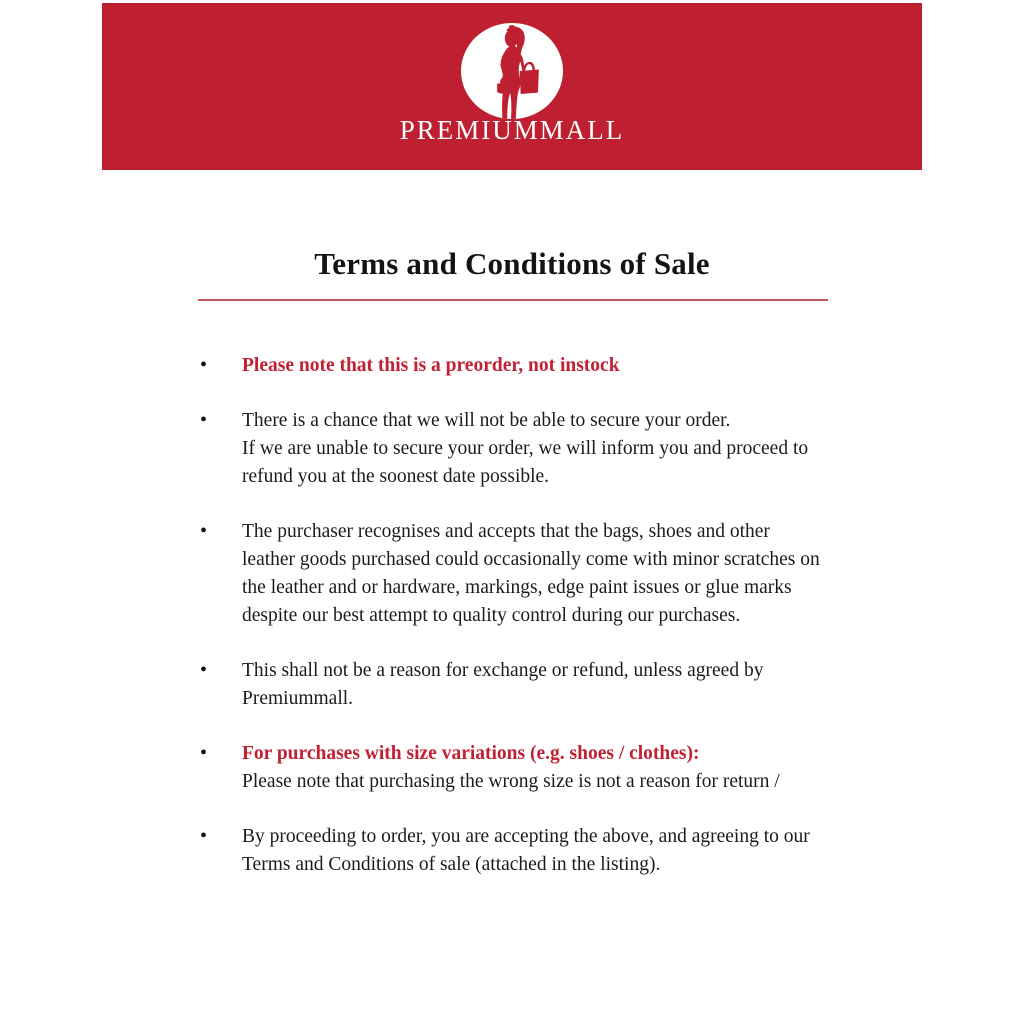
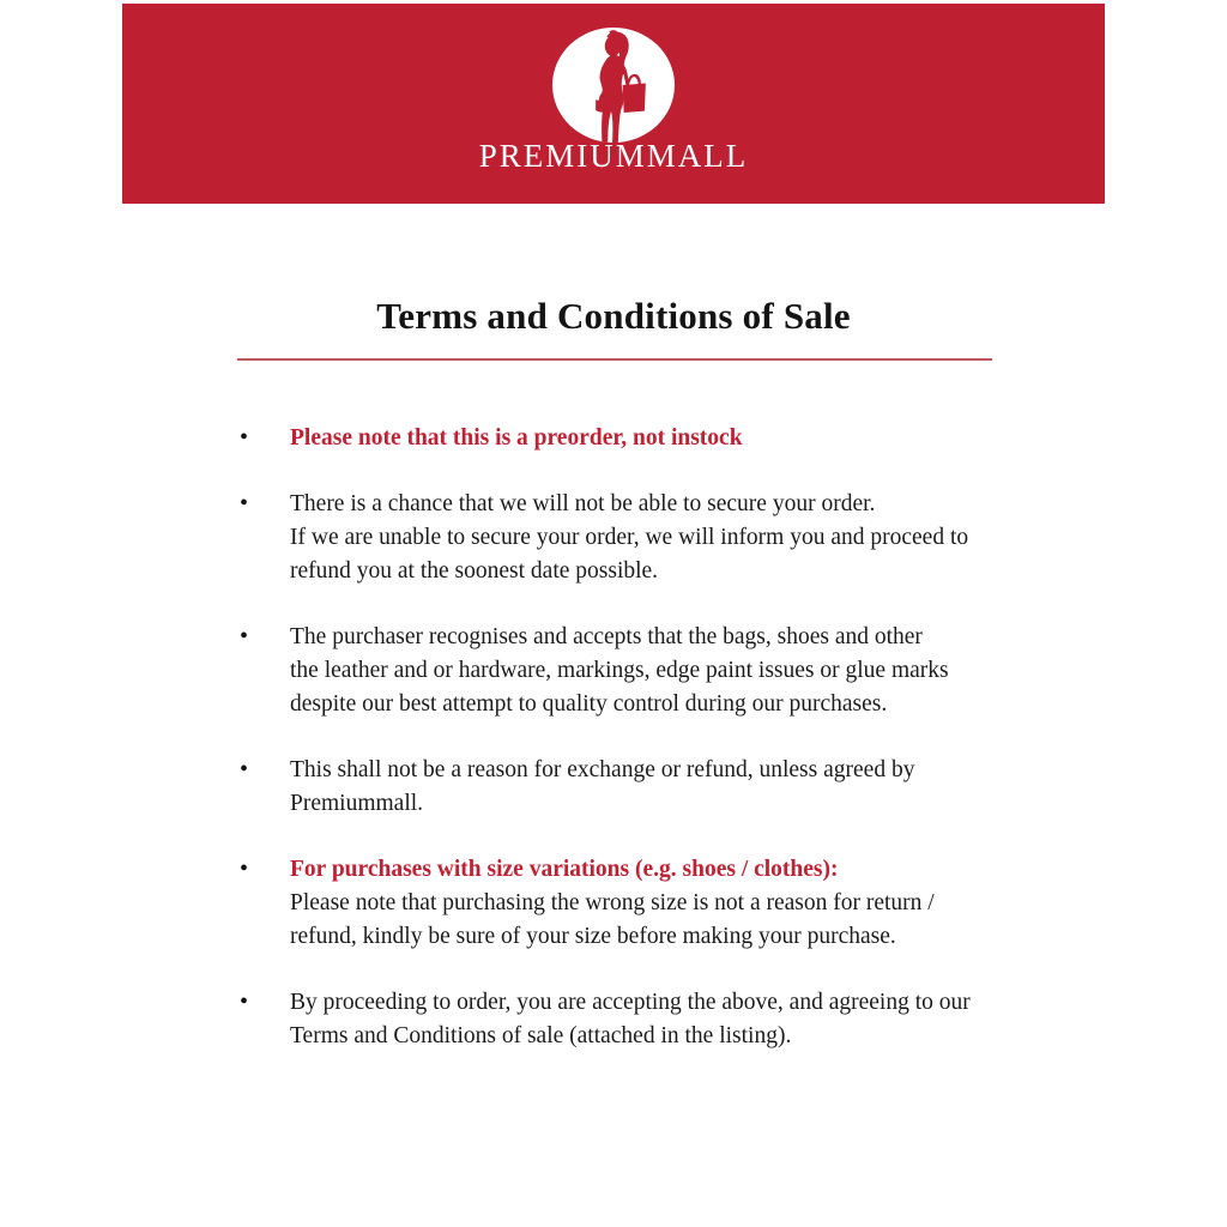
  PREMIUMMALL
  Terms and Conditions of Sale
  •
  Please note that this is a preorder, not instock
  •
  There is a chance that we will not be able to secure your order.
  If we are unable to secure your order, we will inform you and proceed to
  refund you at the soonest date possible.
  •
  The purchaser recognises and accepts that the bags, shoes and other
- leather goods purchased could occasionally come with minor scratches on
  the leather and or hardware, markings, edge paint issues or glue marks
  despite our best attempt to quality control during our purchases.
  •
  This shall not be a reason for exchange or refund, unless agreed by
  Premiummall.
  •
  For purchases with size variations (e.g. shoes / clothes):
  Please note that purchasing the wrong size is not a reason for return /
+ refund, kindly be sure of your size before making your purchase.
  •
  By proceeding to order, you are accepting the above, and agreeing to our
  Terms and Conditions of sale (attached in the listing).
